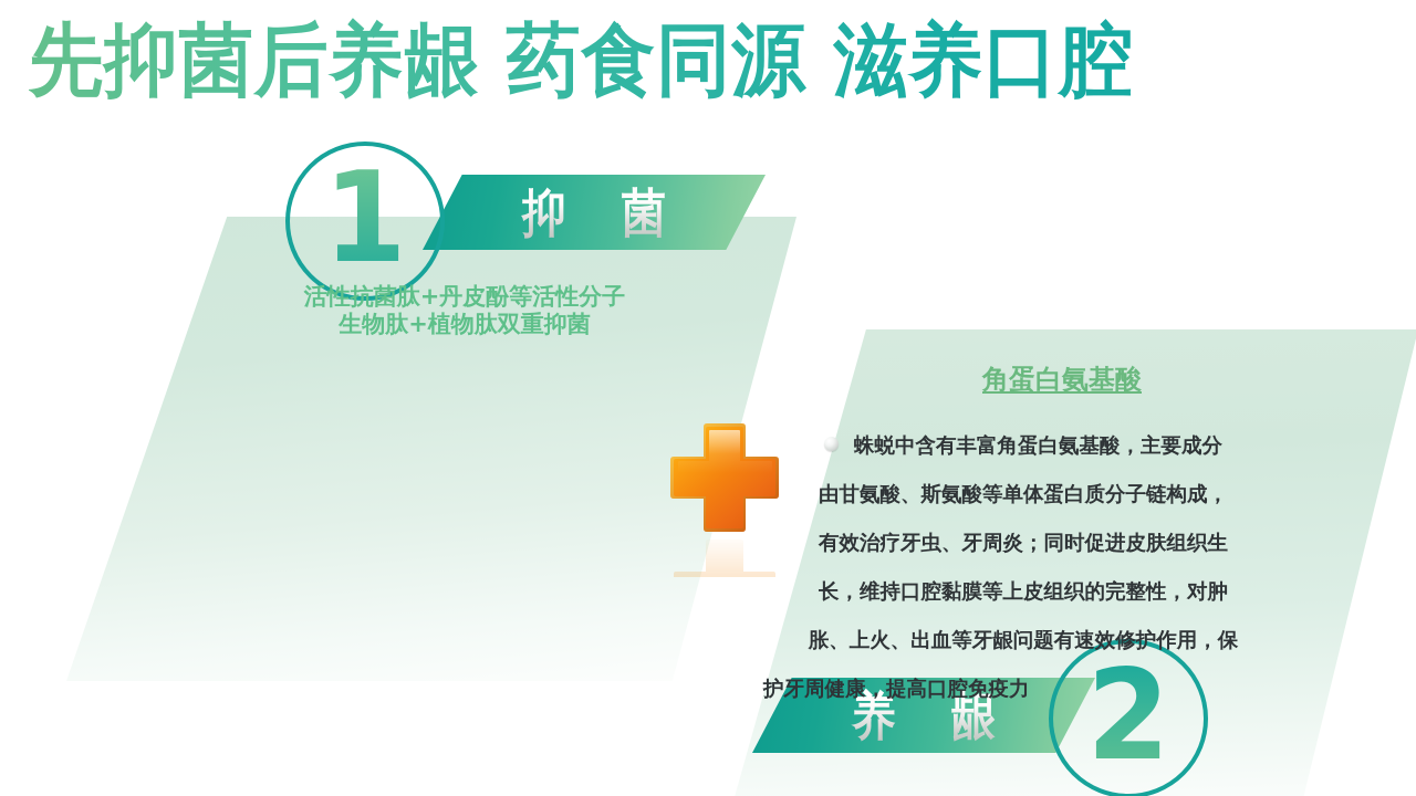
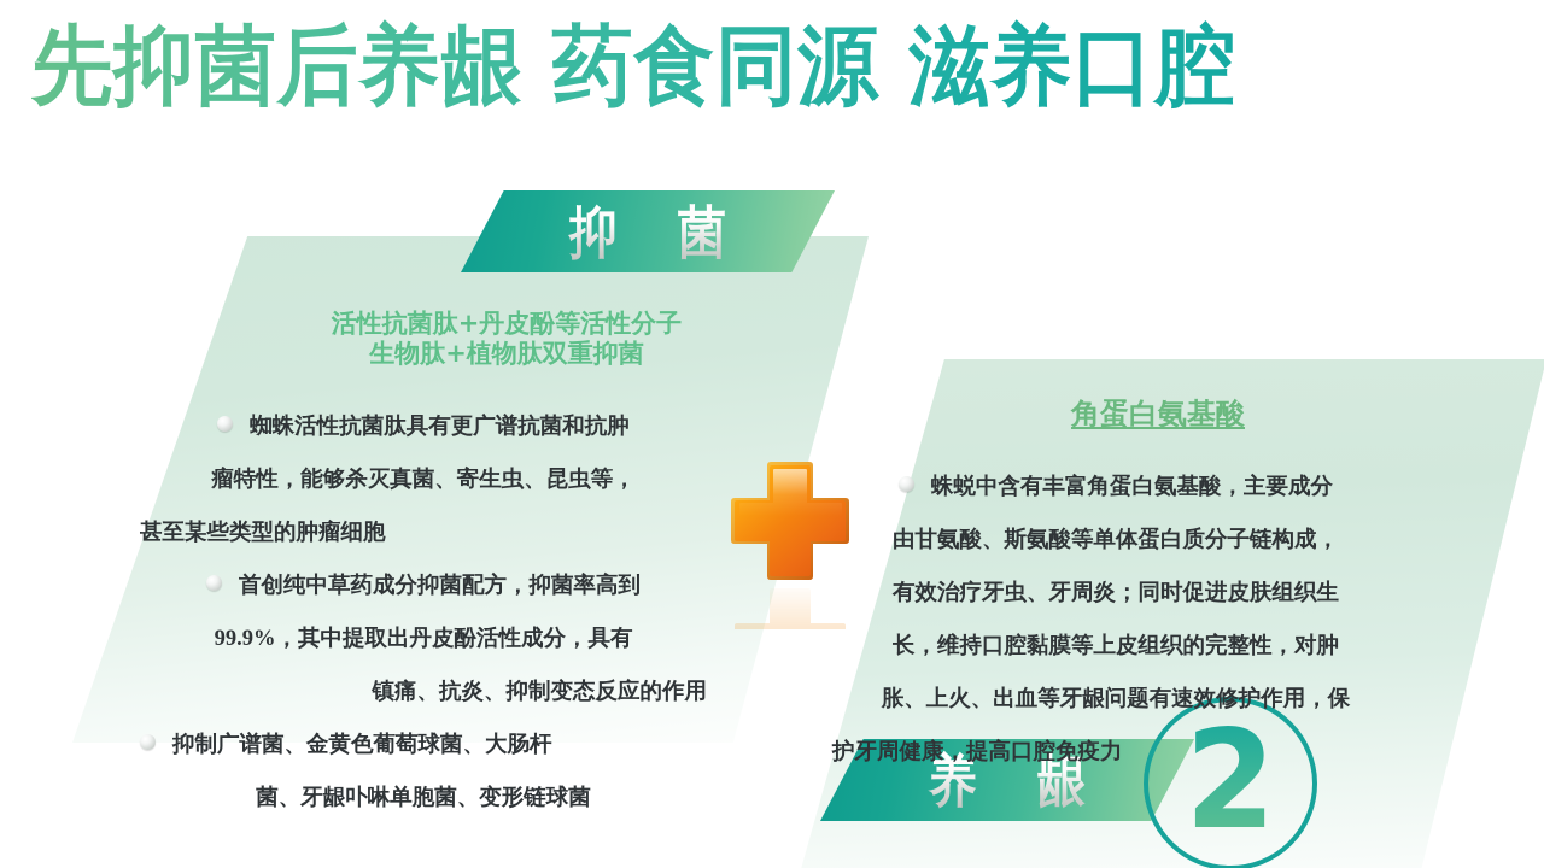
  先抑菌后养龈 药食同源 滋养口腔
  抑 菌
  养 龈
- 1
  2
  活性抗菌肽+丹皮酚等活性分子
  生物肽+植物肽双重抑菌
  角蛋白氨基酸
+ 蜘蛛活性抗菌肽具有更广谱抗菌和抗肿
+ 瘤特性，能够杀灭真菌、寄生虫、昆虫等，
+ 甚至某些类型的肿瘤细胞
+ 首创纯中草药成分抑菌配方，抑菌率高到
+ 99.9%，其中提取出丹皮酚活性成分，具有
+ 镇痛、抗炎、抑制变态反应的作用
+ 抑制广谱菌、金黄色葡萄球菌、大肠杆
+ 菌、牙龈卟啉单胞菌、变形链球菌
  蛛蜕中含有丰富角蛋白氨基酸，主要成分
  由甘氨酸、斯氨酸等单体蛋白质分子链构成，
  有效治疗牙虫、牙周炎；同时促进皮肤组织生
  长，维持口腔黏膜等上皮组织的完整性，对肿
  胀、上火、出血等牙龈问题有速效修护作用，保
  护牙周健康，提高口腔免疫力
